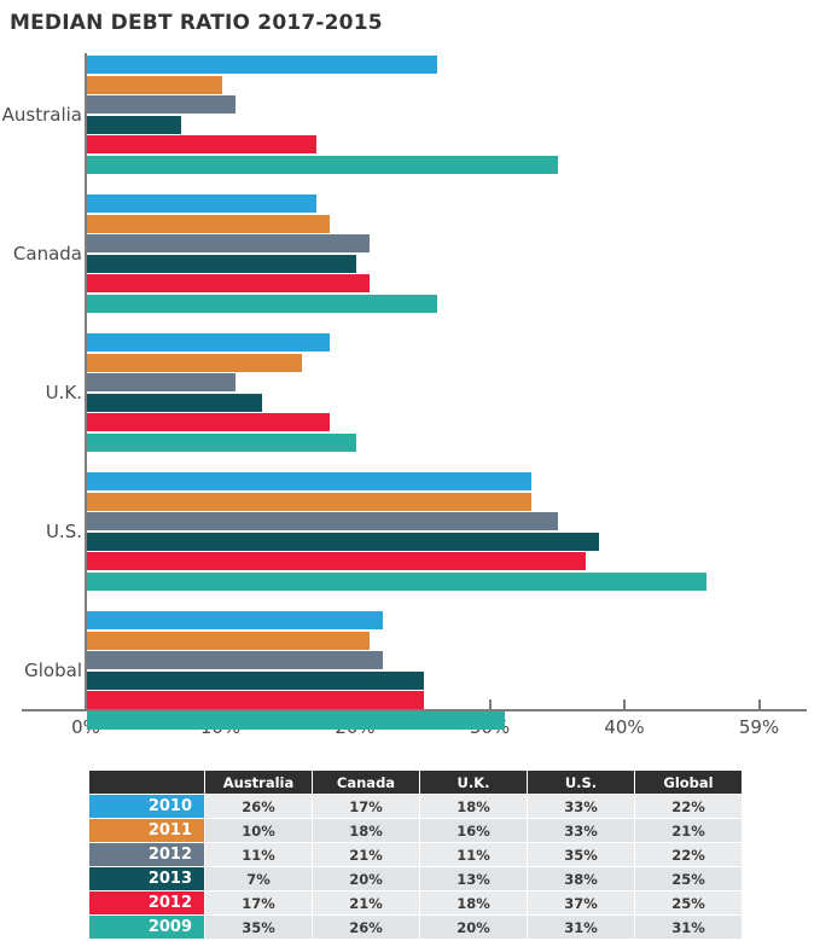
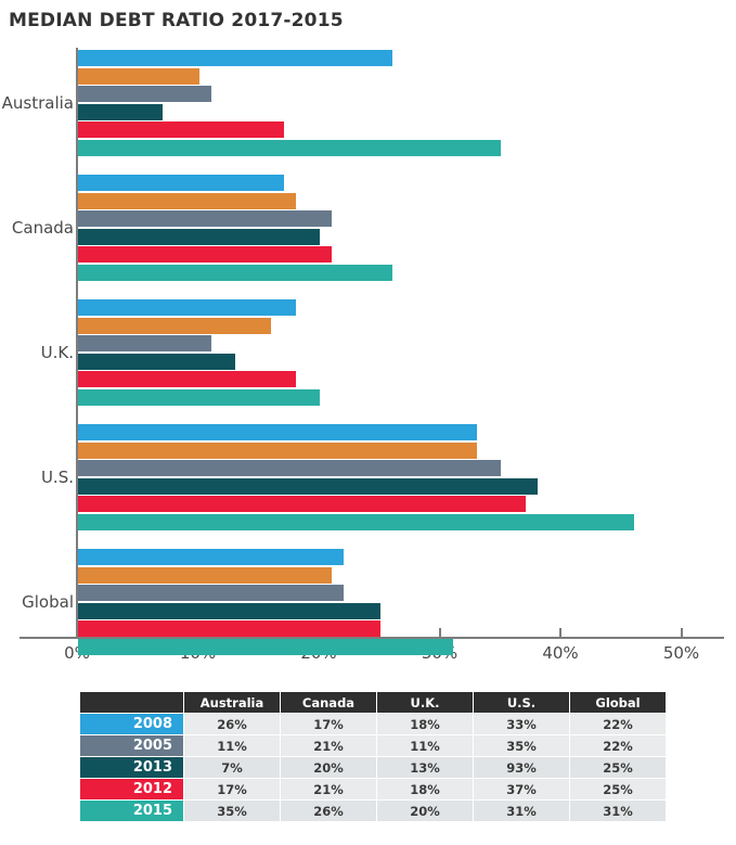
  MEDIAN DEBT RATIO 2017-2015
  40%
- 59%
+ 50%
  Australia
  Canada
  U.K.
  U.S.
  Global
  	Australia	Canada	U.K.	U.S.	Global
- 2010	26%	17%	18%	33%	22%
+ 2008	26%	17%	18%	33%	22%
- 2011	10%	18%	16%	33%	21%
- 2012	11%	21%	11%	35%	22%
+ 2005	11%	21%	11%	35%	22%
- 2013	7%	20%	13%	38%	25%
+ 2013	7%	20%	13%	93%	25%
  2012	17%	21%	18%	37%	25%
- 2009	35%	26%	20%	31%	31%
+ 2015	35%	26%	20%	31%	31%
